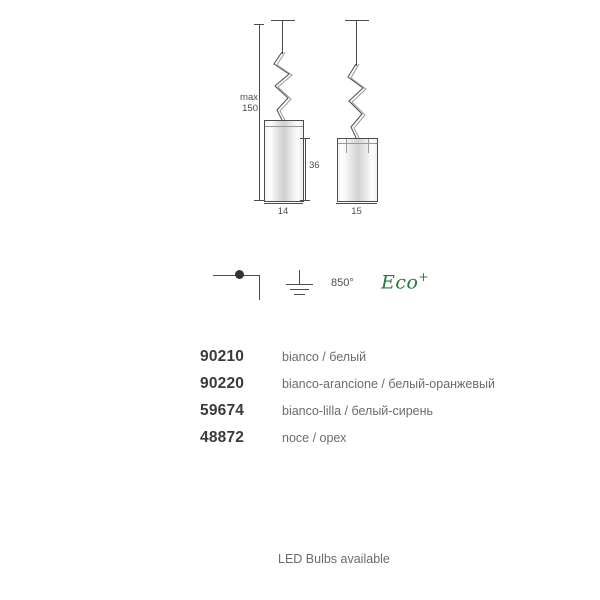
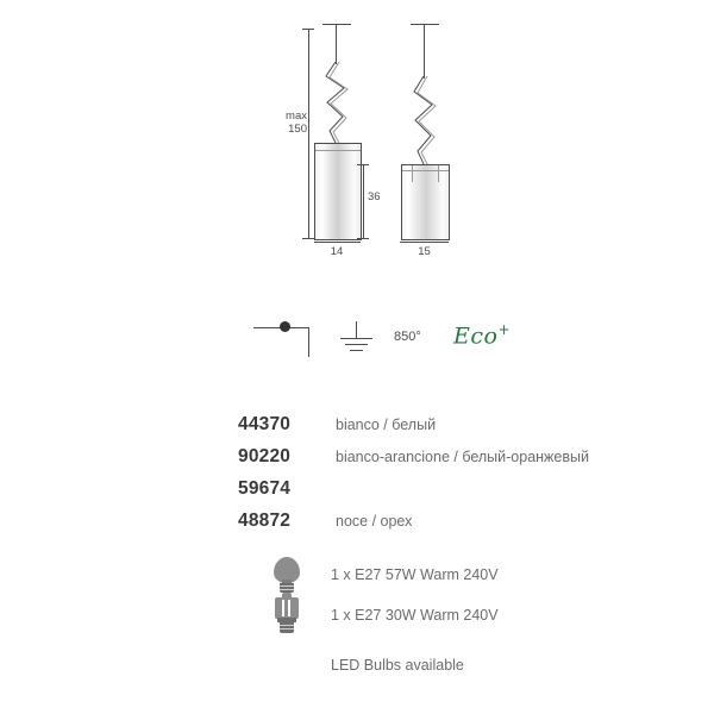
  max
  150
  14
  36
  15
  850°
  Eco+
- 90210
+ 44370
  bianco / белый
  90220
  bianco-arancione / белый-оранжевый
  59674
- bianco-lilla / белый-сирень
  48872
  noce / орех
+ 1 x E27 57W Warm 240V
+ 1 x E27 30W Warm 240V
  LED Bulbs available
